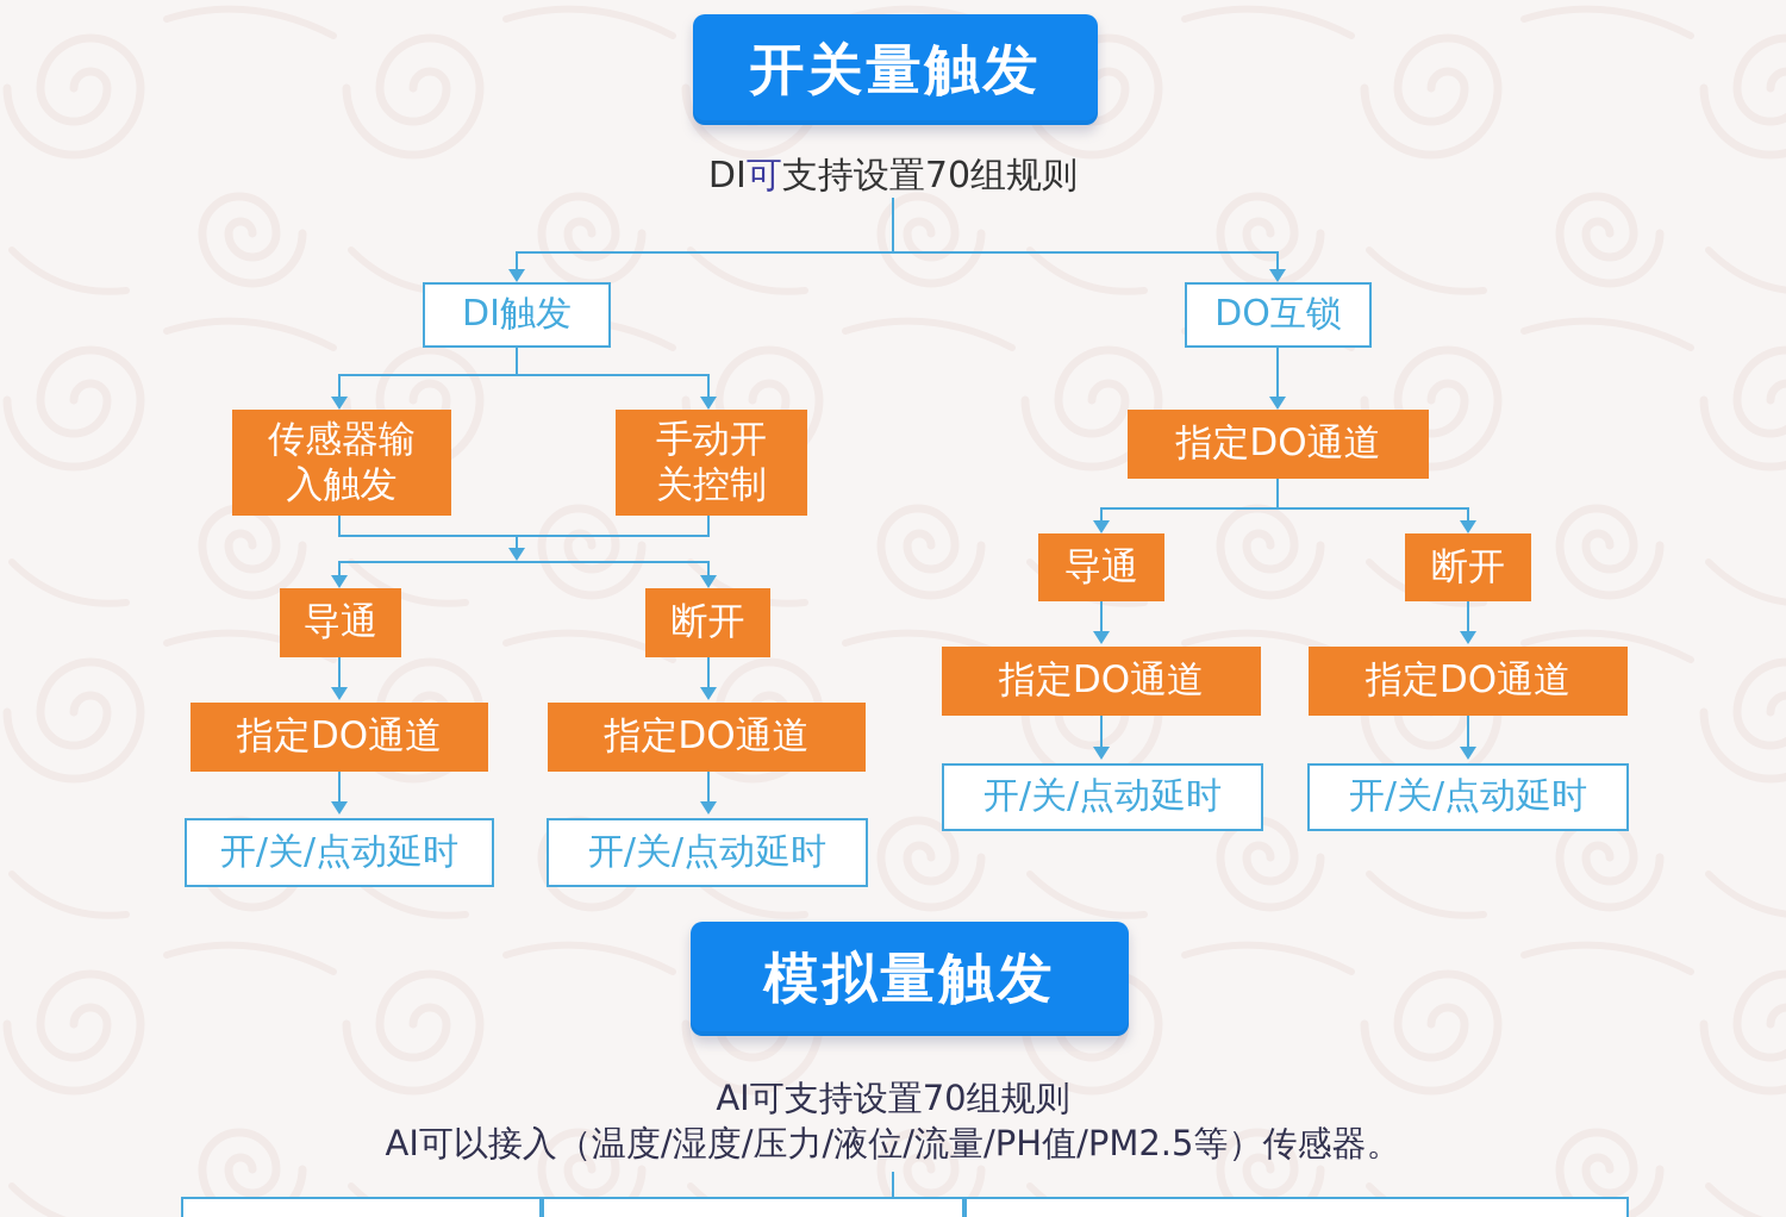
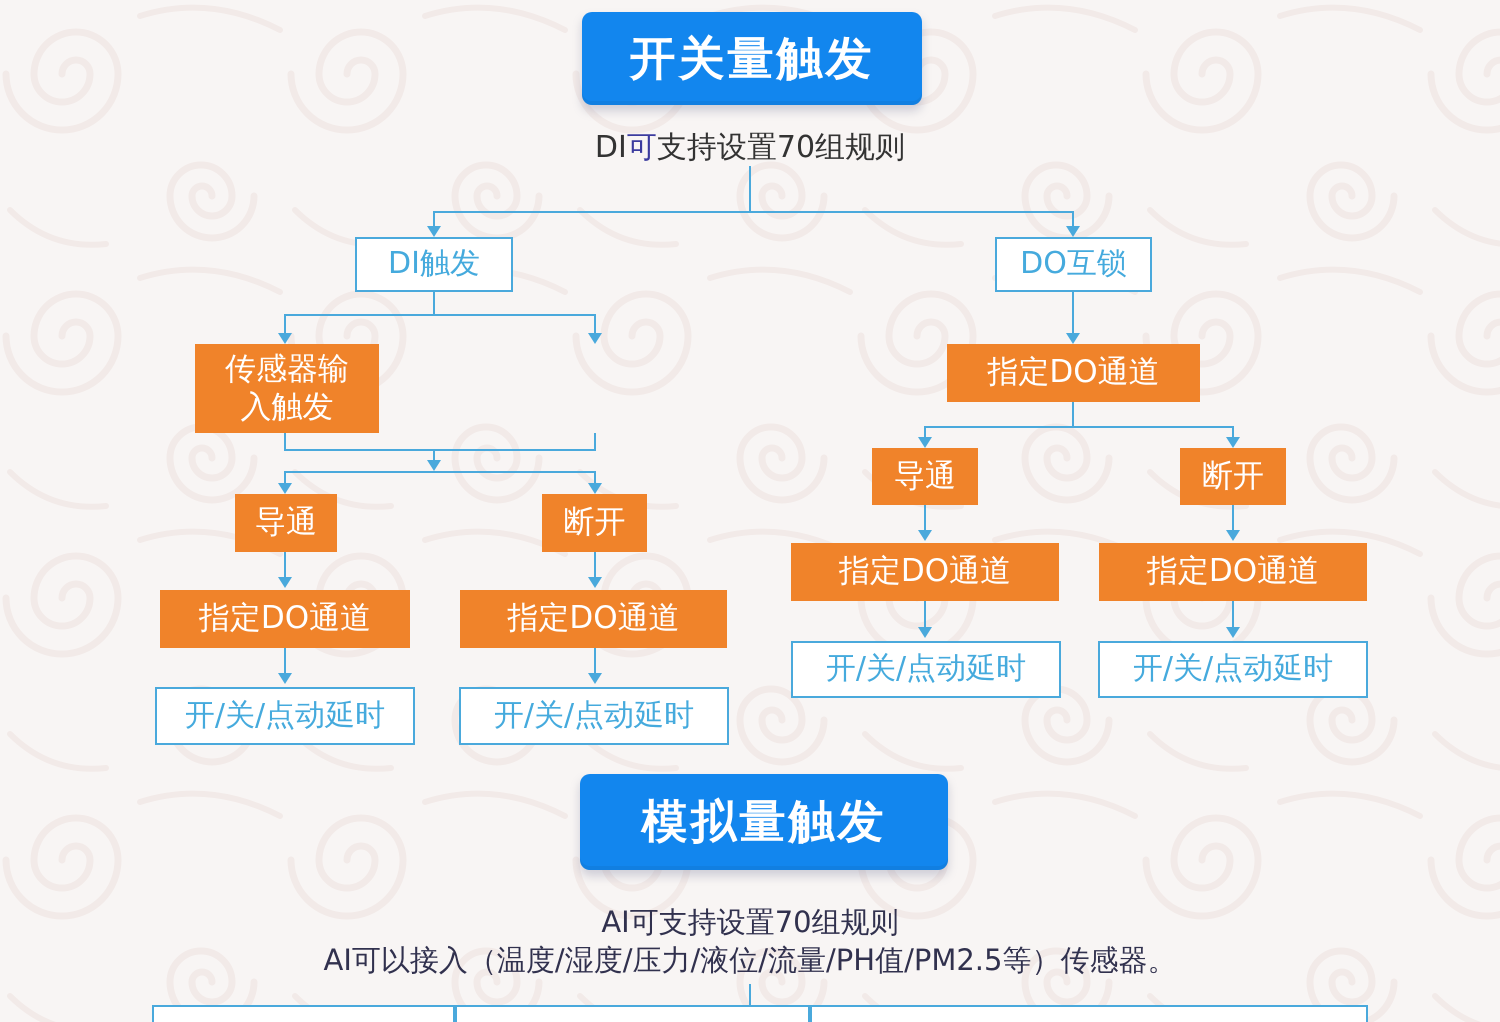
  开关量触发
  DI可支持设置70组规则
  DI触发
  传感器输
  入触发
- 手动开
- 关控制
  导通
  断开
  指定DO通道
  指定DO通道
  开/关/点动延时
  开/关/点动延时
  DO互锁
  指定DO通道
  导通
  断开
  指定DO通道
  指定DO通道
  开/关/点动延时
  开/关/点动延时
  模拟量触发
  AI可支持设置70组规则
  AI可以接入（温度/湿度/压力/液位/流量/PH值/PM2.5等）传感器。
